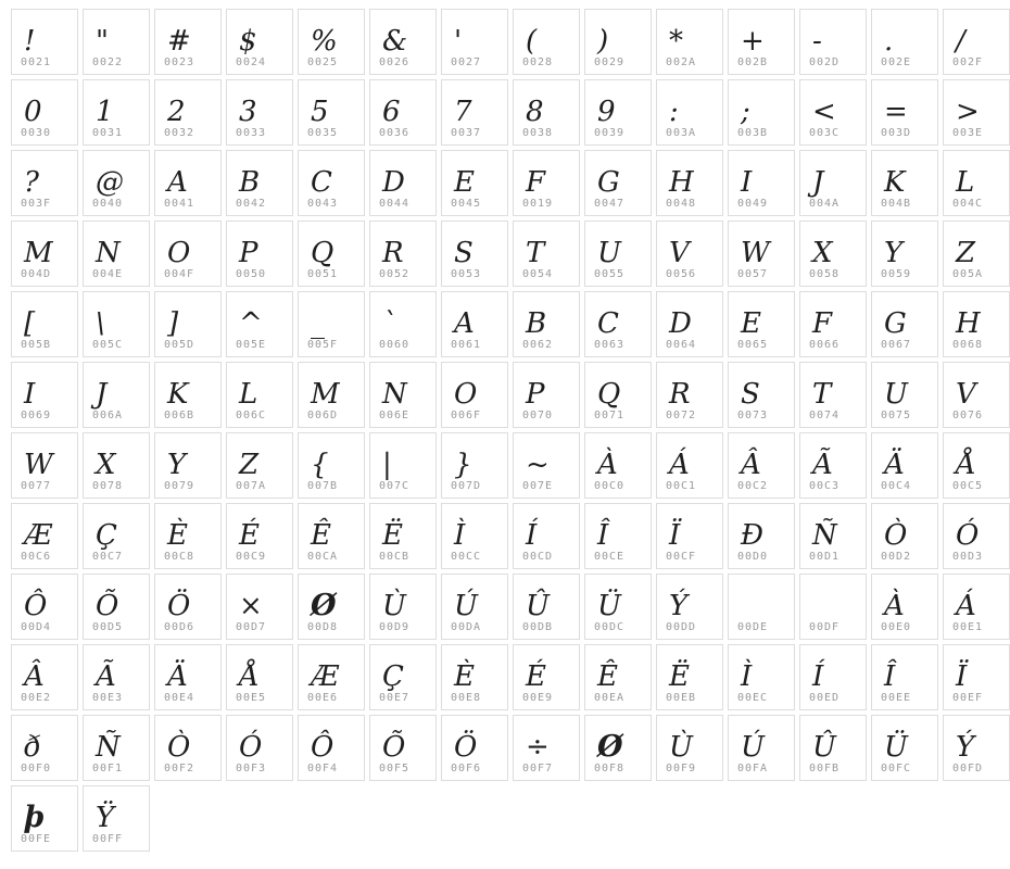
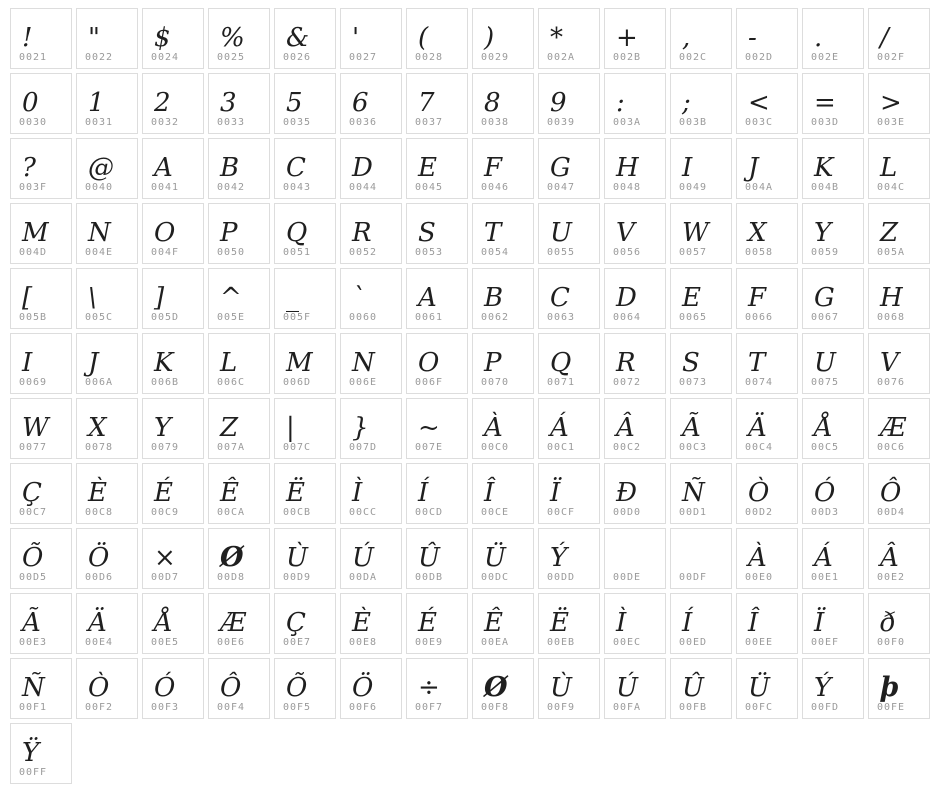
  !
  0021
  "
  0022
- #
- 0023
  $
  0024
  %
  0025
  &
  0026
  '
  0027
  (
  0028
  )
  0029
  *
  002A
  +
  002B
+ ,
+ 002C
  -
  002D
  .
  002E
  /
  002F
  0
  0030
  1
  0031
  2
  0032
  3
  0033
  5
  0035
  6
  0036
  7
  0037
  8
  0038
  9
  0039
  :
  003A
  ;
  003B
  <
  003C
  =
  003D
  >
  003E
  ?
  003F
  @
  0040
  A
  0041
  B
  0042
  C
  0043
  D
  0044
  E
  0045
  F
- 0019
+ 0046
  G
  0047
  H
  0048
  I
  0049
  J
  004A
  K
  004B
  L
  004C
  M
  004D
  N
  004E
  O
  004F
  P
  0050
  Q
  0051
  R
  0052
  S
  0053
  T
  0054
  U
  0055
  V
  0056
  W
  0057
  X
  0058
  Y
  0059
  Z
  005A
  [
  005B
  \
  005C
  ]
  005D
  ^
  005E
  _
  005F
  `
  0060
  A
  0061
  B
  0062
  C
  0063
  D
  0064
  E
  0065
  F
  0066
  G
  0067
  H
  0068
  I
  0069
  J
  006A
  K
  006B
  L
  006C
  M
  006D
  N
  006E
  O
  006F
  P
  0070
  Q
  0071
  R
  0072
  S
  0073
  T
  0074
  U
  0075
  V
  0076
  W
  0077
  X
  0078
  Y
  0079
  Z
  007A
- {
- 007B
  |
  007C
  }
  007D
  ~
  007E
  À
  00C0
  Á
  00C1
  Â
  00C2
  Ã
  00C3
  Ä
  00C4
  Å
  00C5
  Æ
  00C6
  Ç
  00C7
  È
  00C8
  É
  00C9
  Ê
  00CA
  Ë
  00CB
  Ì
  00CC
  Í
  00CD
  Î
  00CE
  Ï
  00CF
  Ð
  00D0
  Ñ
  00D1
  Ò
  00D2
  Ó
  00D3
  Ô
  00D4
  Õ
  00D5
  Ö
  00D6
  ×
  00D7
  Ø
  00D8
  Ù
  00D9
  Ú
  00DA
  Û
  00DB
  Ü
  00DC
  Ý
  00DD
  00DE
  00DF
  À
  00E0
  Á
  00E1
  Â
  00E2
  Ã
  00E3
  Ä
  00E4
  Å
  00E5
  Æ
  00E6
  Ç
  00E7
  È
  00E8
  É
  00E9
  Ê
  00EA
  Ë
  00EB
  Ì
  00EC
  Í
  00ED
  Î
  00EE
  Ï
  00EF
  ð
  00F0
  Ñ
  00F1
  Ò
  00F2
  Ó
  00F3
  Ô
  00F4
  Õ
  00F5
  Ö
  00F6
  ÷
  00F7
  Ø
  00F8
  Ù
  00F9
  Ú
  00FA
  Û
  00FB
  Ü
  00FC
  Ý
  00FD
  þ
  00FE
  Ÿ
  00FF
